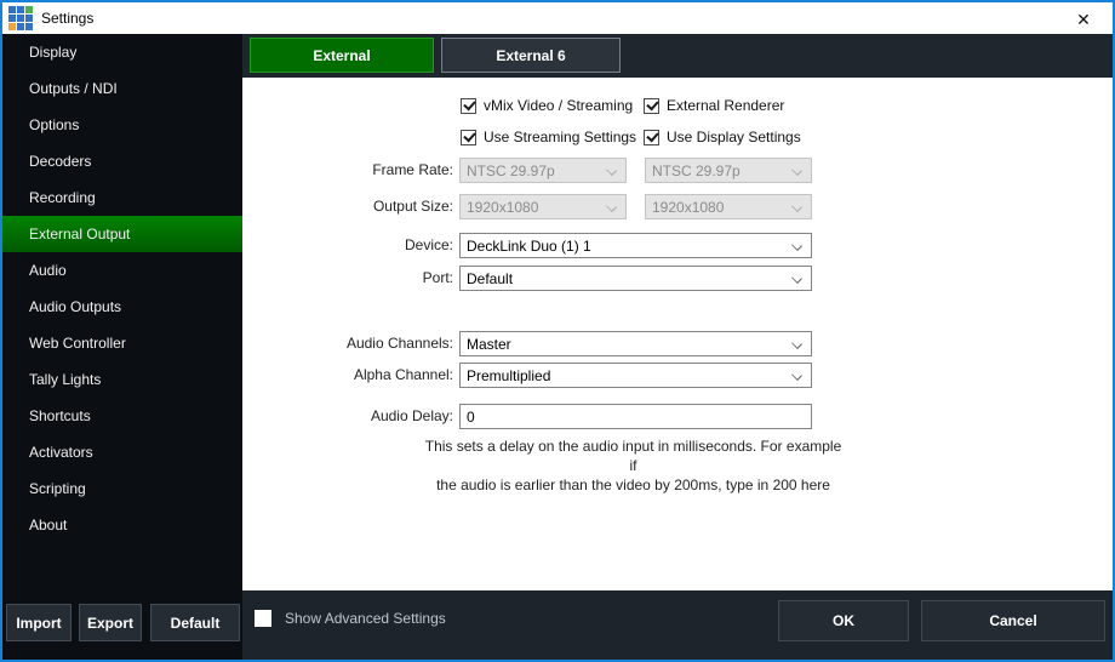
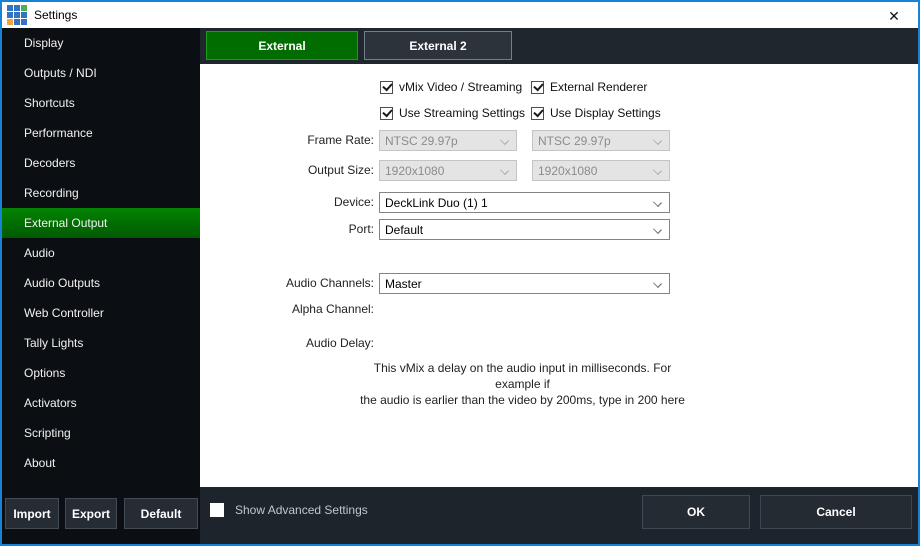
  Settings
  ✕
  Display
  Outputs / NDI
- Options
+ Shortcuts
+ Performance
  Decoders
  Recording
  External Output
  Audio
  Audio Outputs
  Web Controller
  Tally Lights
- Shortcuts
+ Options
  Activators
  Scripting
  About
  Import
  Export
  Default
  External
- External 6
+ External 2
  vMix Video / Streaming
  External Renderer
  Use Streaming Settings
  Use Display Settings
  Frame Rate:
  NTSC 29.97p
  NTSC 29.97p
  Output Size:
  1920x1080
  1920x1080
  Device:
  DeckLink Duo (1) 1
  Port:
  Default
  Audio Channels:
  Master
  Alpha Channel:
- Premultiplied
  Audio Delay:
- 0
- This sets a delay on the audio input in milliseconds. For example if
+ This vMix a delay on the audio input in milliseconds. For example if
  the audio is earlier than the video by 200ms, type in 200 here
  Show Advanced Settings
  OK
  Cancel
